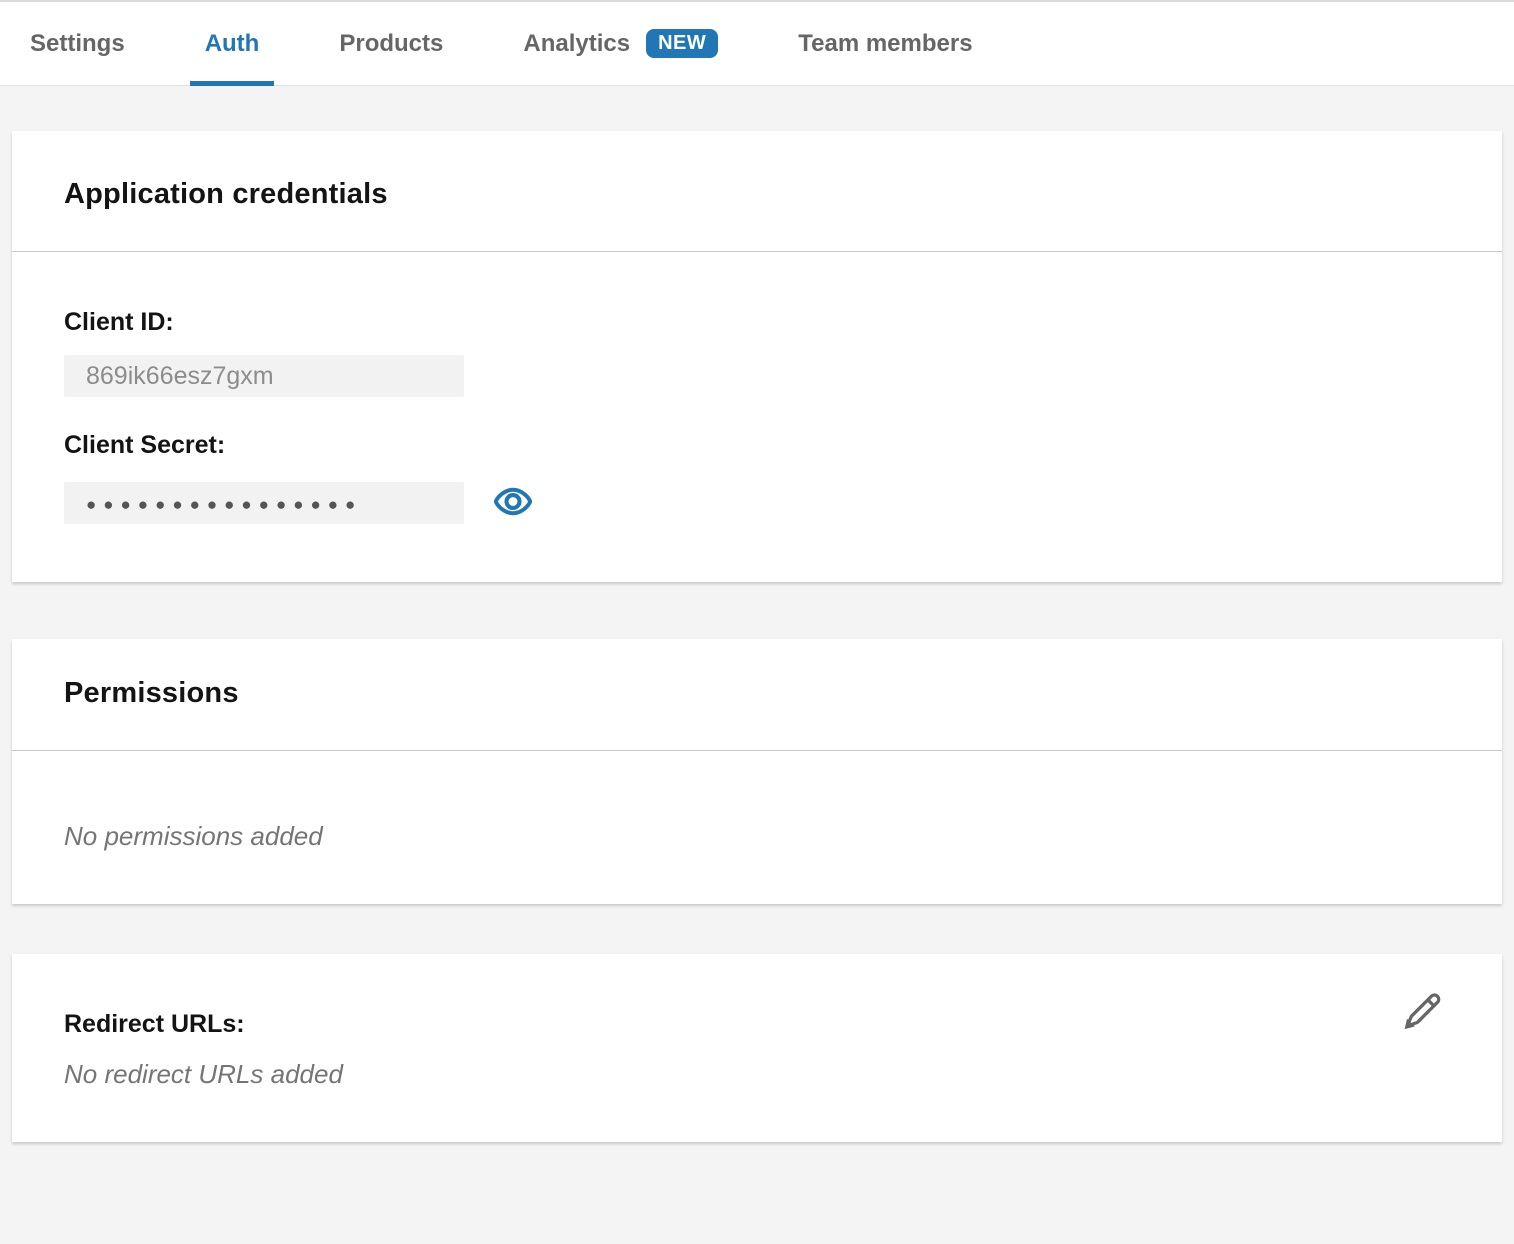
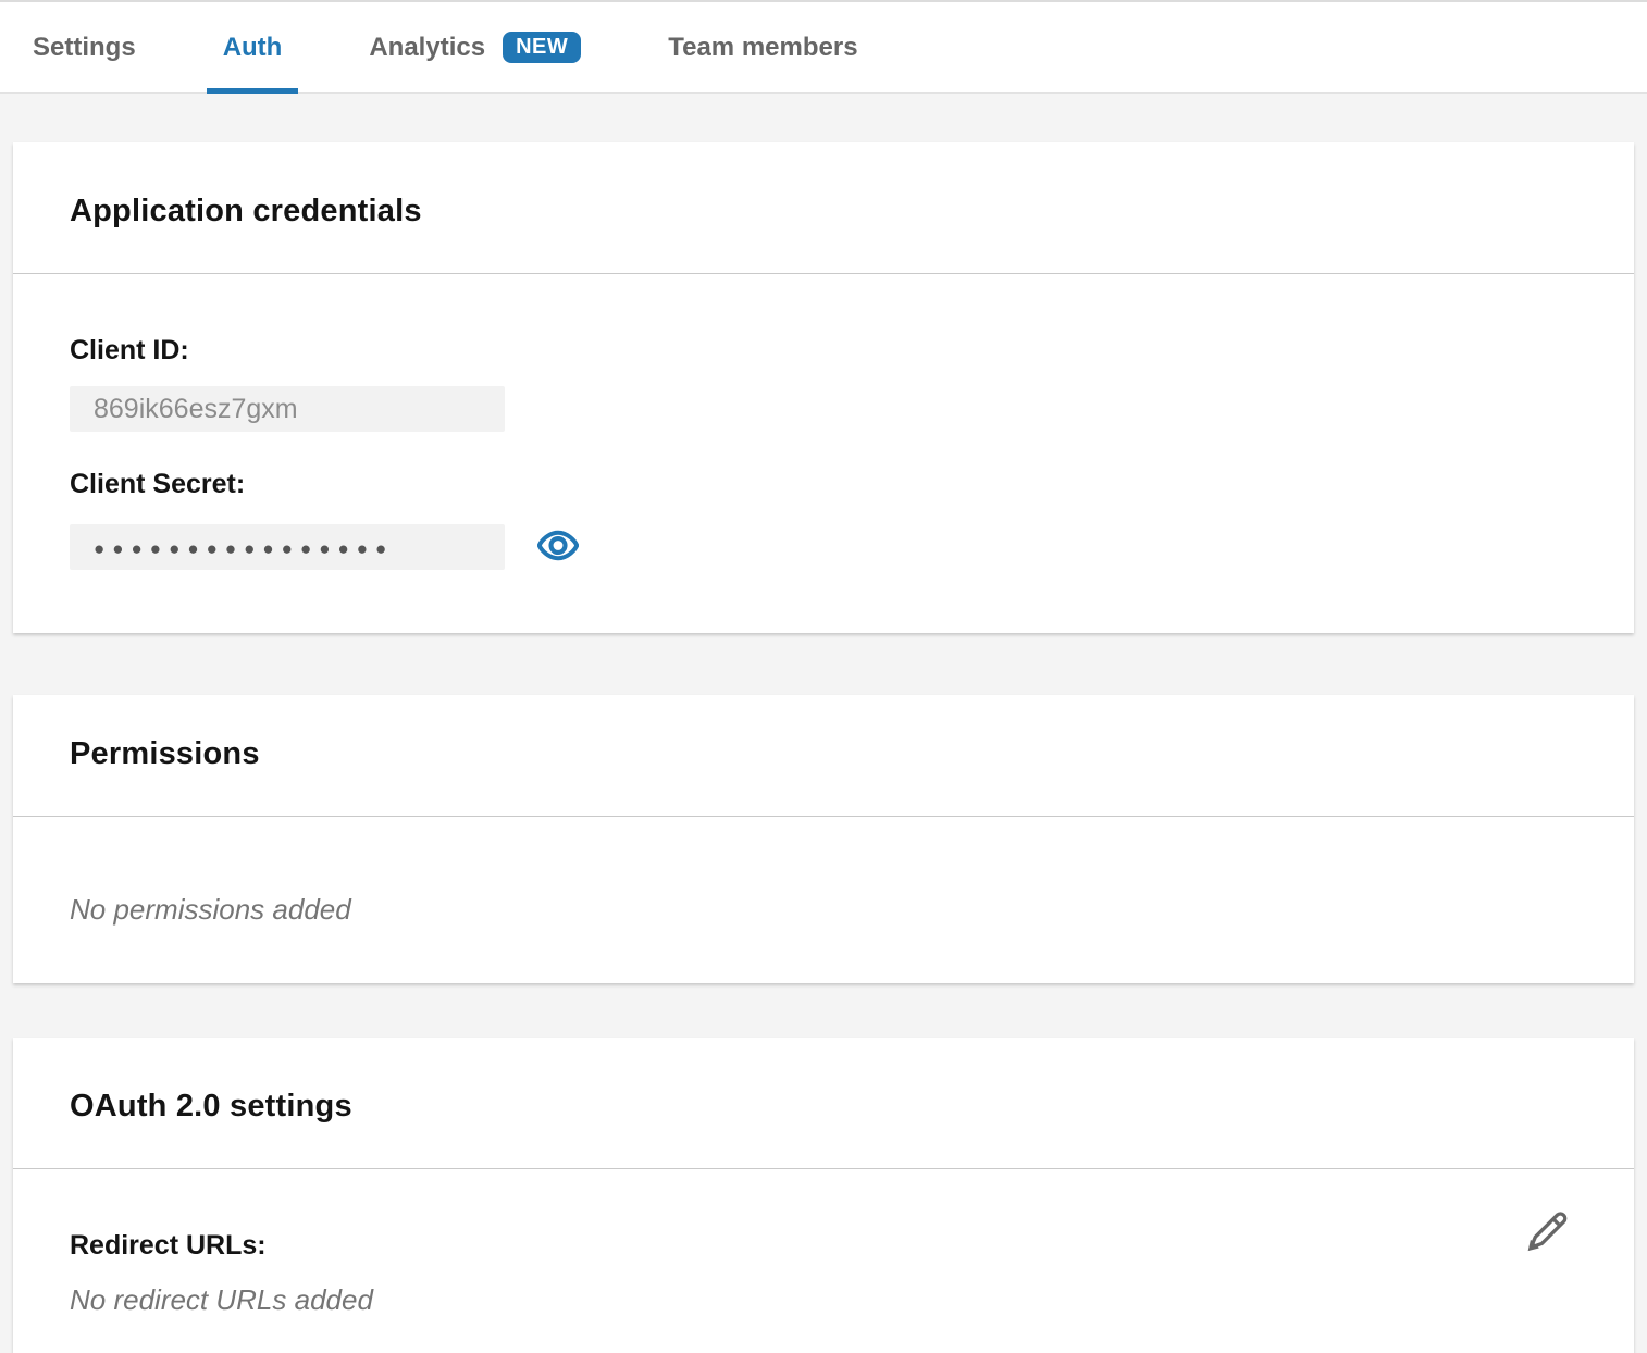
  Settings
  Auth
- Products
  Analytics
  NEW
  Team members
  Application credentials
  Client ID:
  869ik66esz7gxm
  Client Secret:
  ●●●●●●●●●●●●●●●●
  Permissions
  No permissions added
+ OAuth 2.0 settings
  Redirect URLs:
  No redirect URLs added
